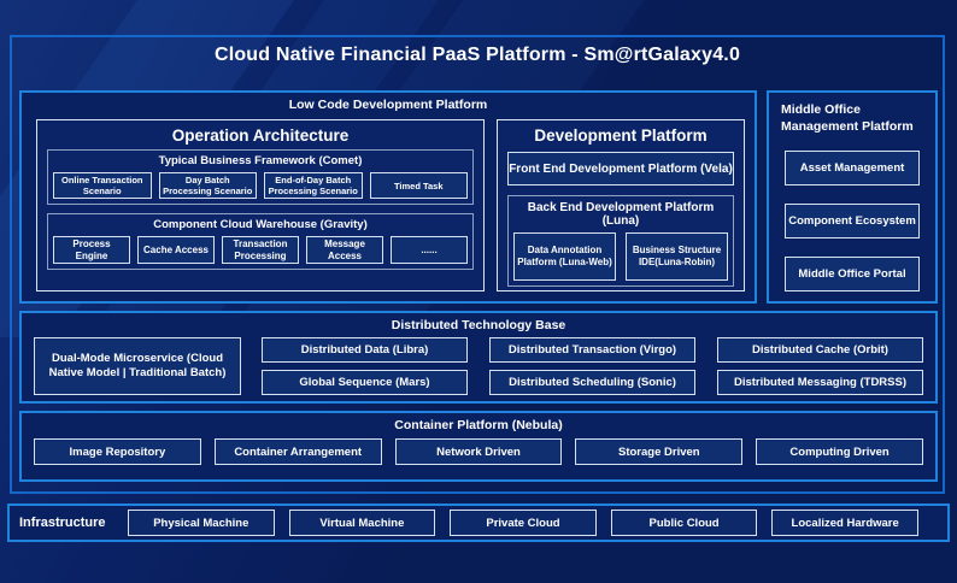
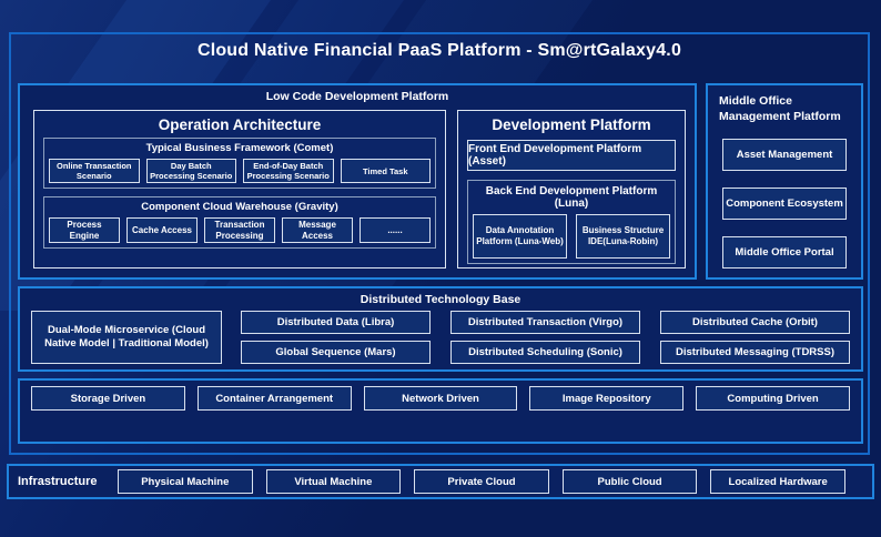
  Cloud Native Financial PaaS Platform - Sm@rtGalaxy4.0
  Low Code Development Platform
  Operation Architecture
  Typical Business Framework (Comet)
  Online Transaction Scenario
  Day Batch Processing Scenario
  End-of-Day Batch Processing Scenario
  Timed Task
  Component Cloud Warehouse (Gravity)
  Process Engine
  Cache Access
  Transaction Processing
  Message Access
  ......
  Development Platform
- Front End Development Platform (Vela)
+ Front End Development Platform (Asset)
  Back End Development Platform (Luna)
  Data Annotation Platform (Luna-Web)
  Business Structure IDE(Luna-Robin)
  Middle Office Management Platform
  Asset Management
  Component Ecosystem
  Middle Office Portal
  Distributed Technology Base
- Dual-Mode Microservice (Cloud Native Model | Traditional Batch)
+ Dual-Mode Microservice (Cloud Native Model | Traditional Model)
  Distributed Data (Libra)
  Distributed Transaction (Virgo)
  Distributed Cache (Orbit)
  Global Sequence (Mars)
  Distributed Scheduling (Sonic)
  Distributed Messaging (TDRSS)
- Container Platform (Nebula)
- Image Repository
+ Storage Driven
  Container Arrangement
  Network Driven
- Storage Driven
+ Image Repository
  Computing Driven
  Infrastructure
  Physical Machine
  Virtual Machine
  Private Cloud
  Public Cloud
  Localized Hardware
